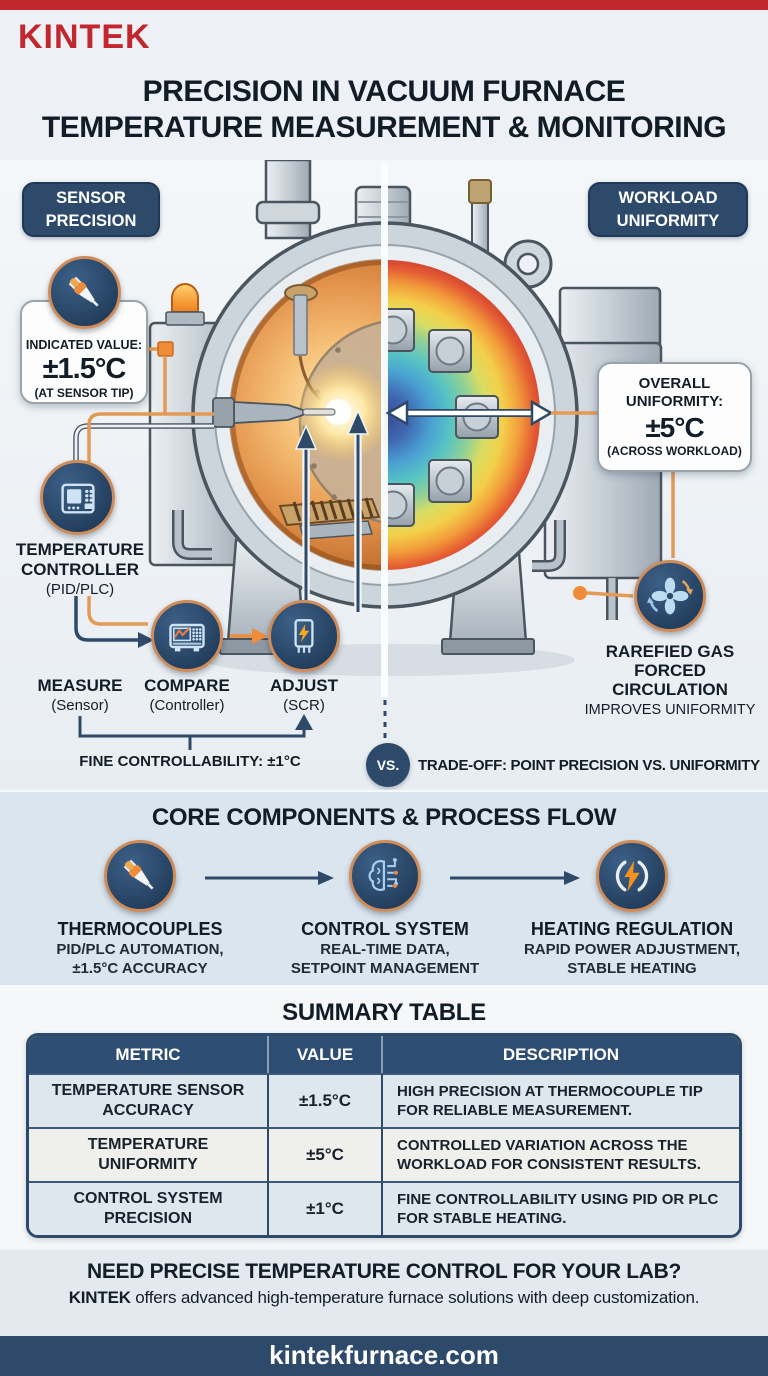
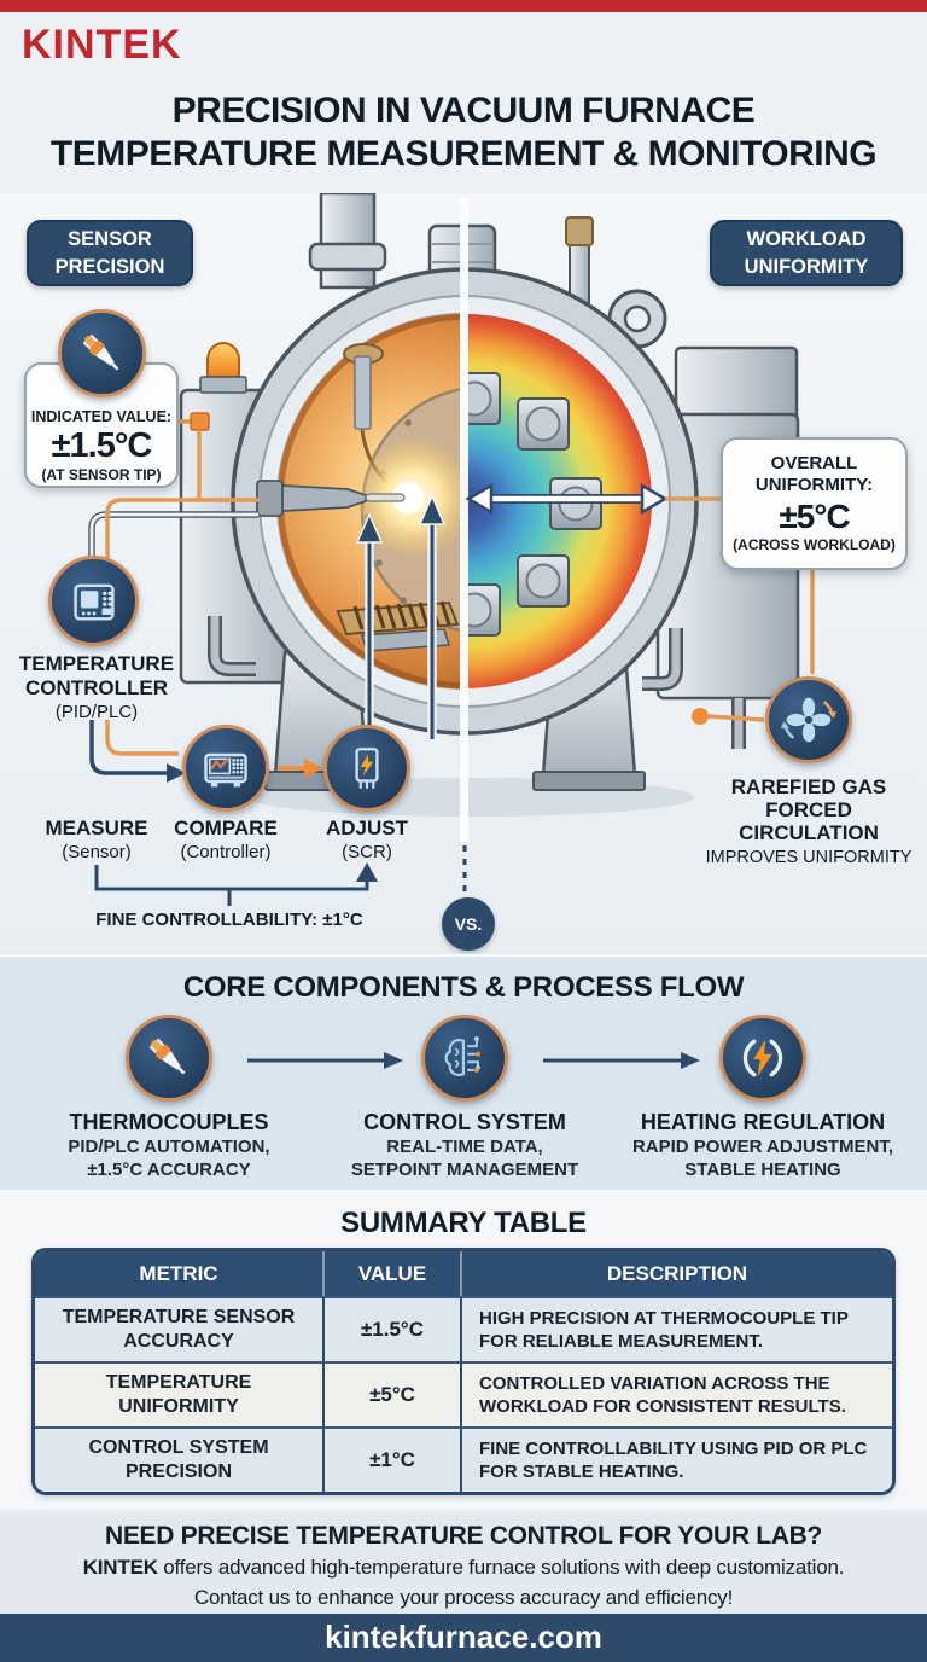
  KINTEK
  PRECISION IN VACUUM FURNACE
  TEMPERATURE MEASUREMENT & MONITORING
  SENSOR
  PRECISION
  WORKLOAD
  UNIFORMITY
  INDICATED VALUE:
  ±1.5°C
  (AT SENSOR TIP)
  TEMPERATURE
  CONTROLLER
  (PID/PLC)
  MEASURE
  (Sensor)
  COMPARE
  (Controller)
  ADJUST
  (SCR)
  FINE CONTROLLABILITY: ±1°C
  VS.
- TRADE-OFF: POINT PRECISION VS. UNIFORMITY
  OVERALL
  UNIFORMITY:
  ±5°C
  (ACROSS WORKLOAD)
  RAREFIED GAS
  FORCED
  CIRCULATION
  IMPROVES UNIFORMITY
  CORE COMPONENTS & PROCESS FLOW
  THERMOCOUPLES
  PID/PLC AUTOMATION,
  ±1.5°C ACCURACY
  CONTROL SYSTEM
  REAL-TIME DATA,
  SETPOINT MANAGEMENT
  HEATING REGULATION
  RAPID POWER ADJUSTMENT,
  STABLE HEATING
  SUMMARY TABLE
  METRIC
  VALUE
  DESCRIPTION
  TEMPERATURE SENSOR ACCURACY
  ±1.5°C
  HIGH PRECISION AT THERMOCOUPLE TIP FOR RELIABLE MEASUREMENT.
  TEMPERATURE UNIFORMITY
  ±5°C
  CONTROLLED VARIATION ACROSS THE WORKLOAD FOR CONSISTENT RESULTS.
  CONTROL SYSTEM PRECISION
  ±1°C
  FINE CONTROLLABILITY USING PID OR PLC FOR STABLE HEATING.
  NEED PRECISE TEMPERATURE CONTROL FOR YOUR LAB?
  KINTEK offers advanced high-temperature furnace solutions with deep customization.
+ Contact us to enhance your process accuracy and efficiency!
  kintekfurnace.com
